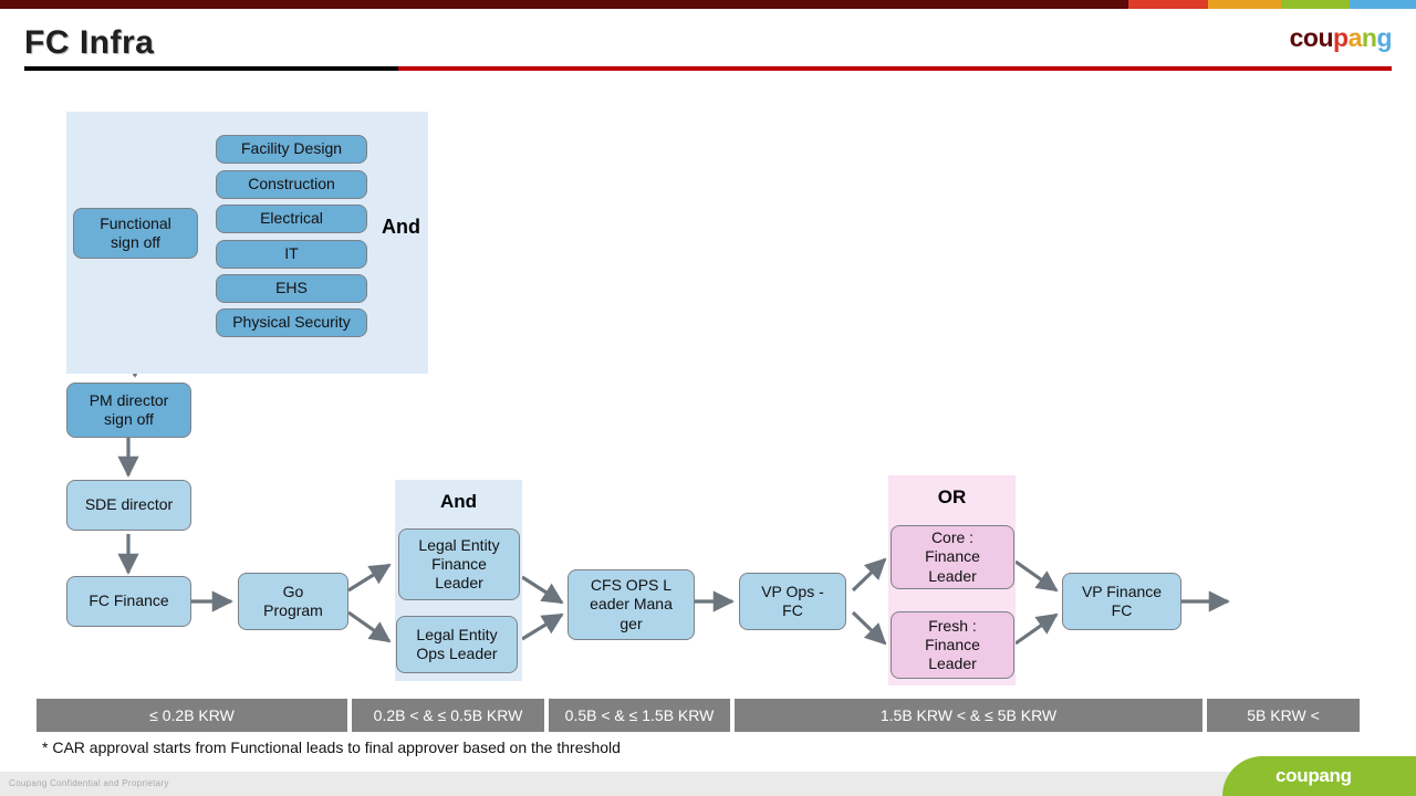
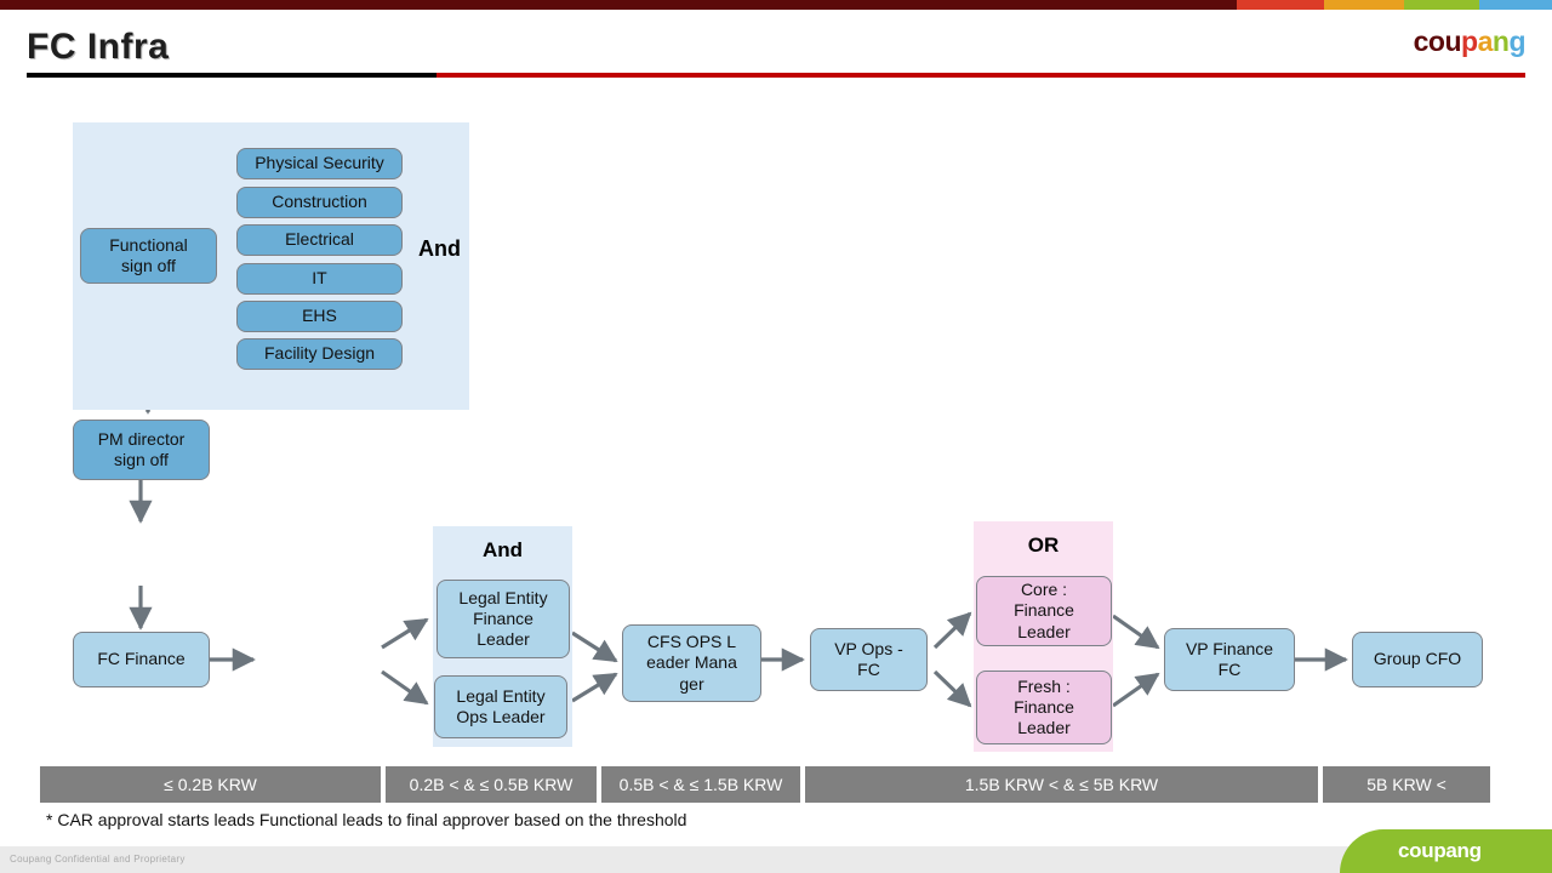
  FC Infra
  coupang
  And
  Functional
  sign off
- Facility Design
+ Physical Security
  Construction
  Electrical
  IT
  EHS
- Physical Security
+ Facility Design
  PM director
  sign off
- SDE director
  FC Finance
- Go
- Program
  And
  Legal Entity
  Finance
  Leader
  Legal Entity
  Ops Leader
  CFS OPS L
  eader Mana
  ger
  VP Ops -
  FC
  OR
  Core :
  Finance
  Leader
  Fresh :
  Finance
  Leader
  VP Finance
  FC
+ Group CFO
  ≤ 0.2B KRW
  0.2B < & ≤ 0.5B KRW
  0.5B < & ≤ 1.5B KRW
  1.5B KRW < & ≤ 5B KRW
  5B KRW <
- * CAR approval starts from Functional leads to final approver based on the threshold
+ * CAR approval starts leads Functional leads to final approver based on the threshold
  Coupang Confidential and Proprietary
  coupang
